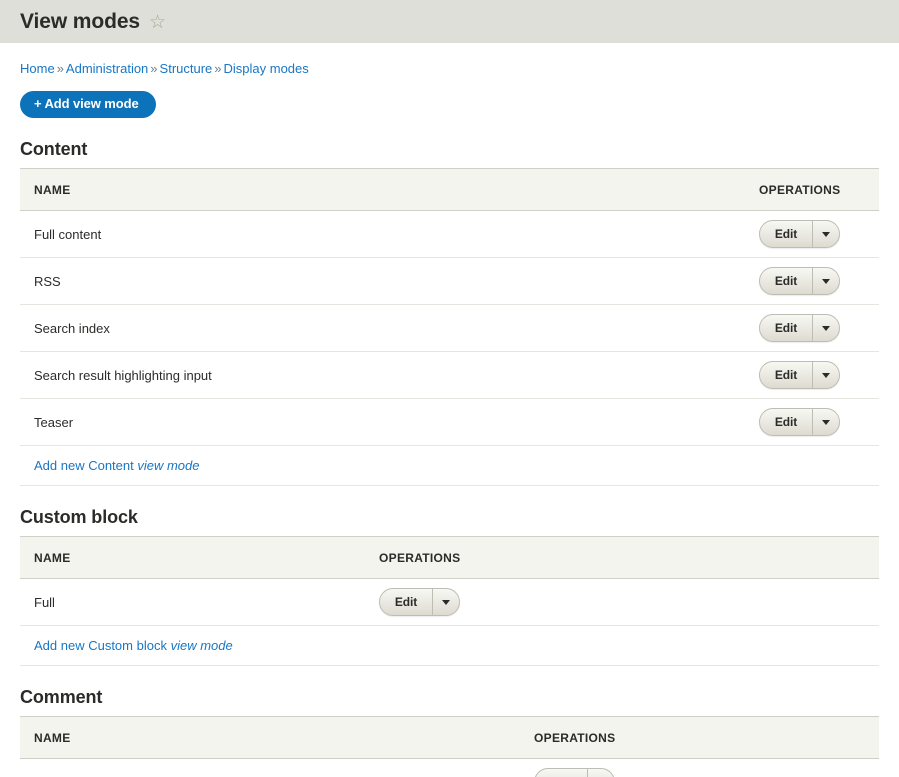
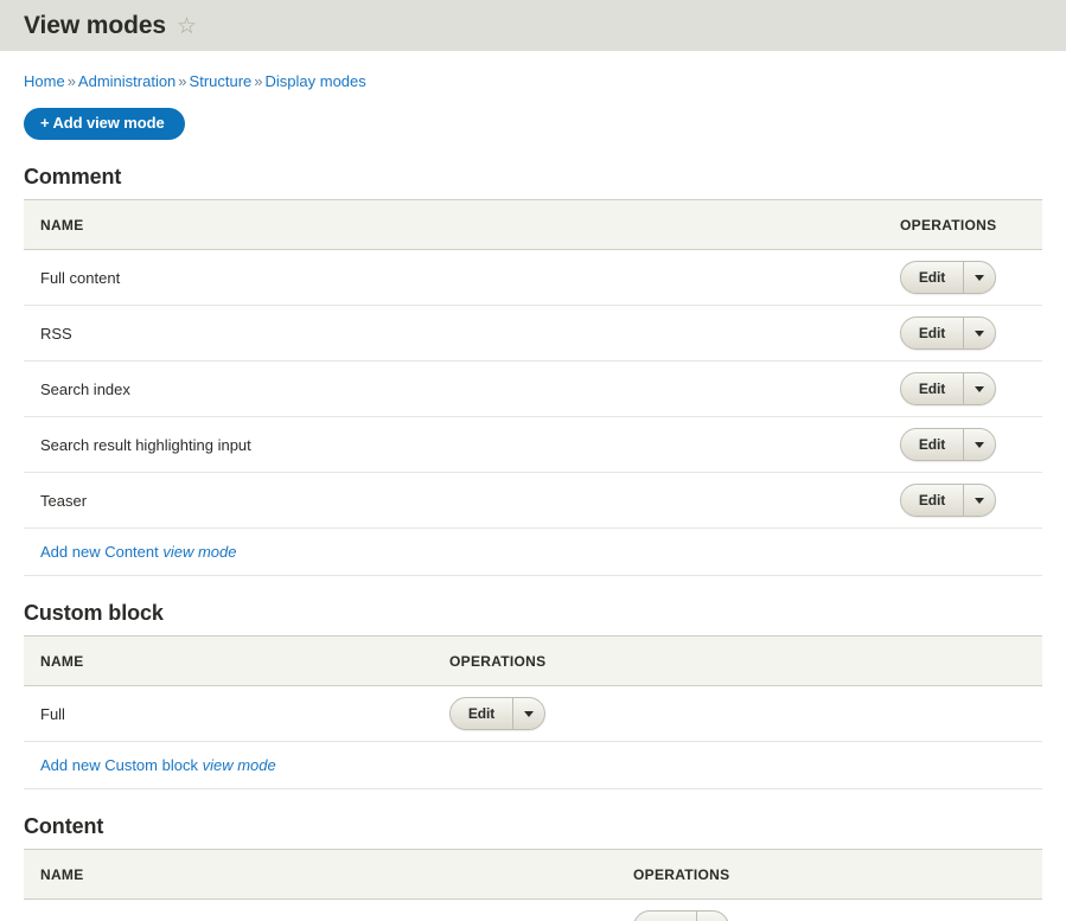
  View modes
  ☆
  Home » Administration » Structure » Display modes
  + Add view mode
- Content
+ Comment
  NAME	OPERATIONS
  Full content	Edit
  RSS	Edit
  Search index	Edit
  Search result highlighting input	Edit
  Teaser	Edit
  Add new Content view mode
  Custom block
  NAME	OPERATIONS
  Full	Edit
  Add new Custom block view mode
- Comment
+ Content
  NAME	OPERATIONS
